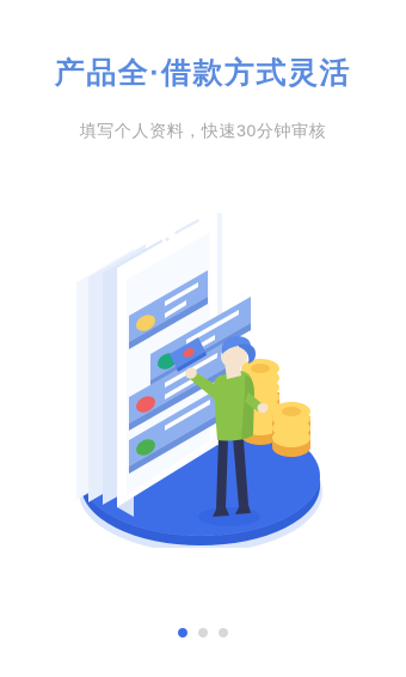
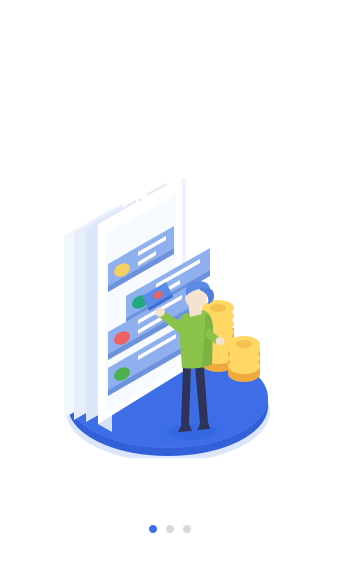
- 产品全·借款方式灵活
- 填写个人资料，快速30分钟审核
